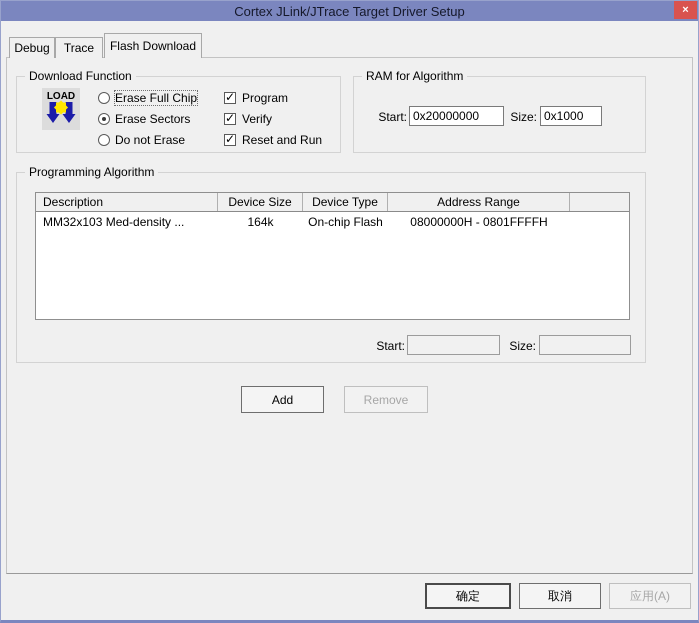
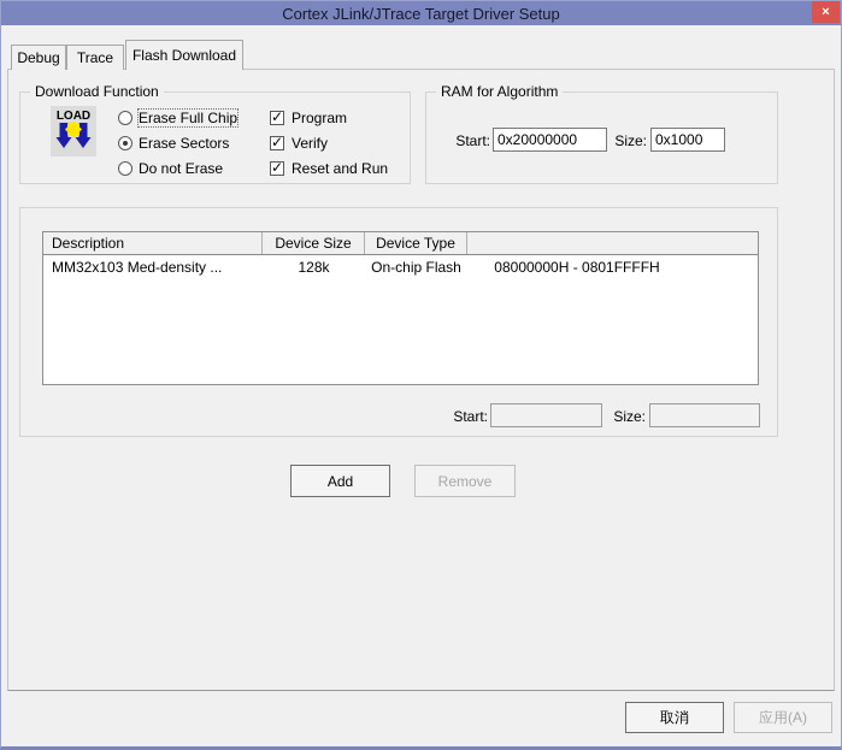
  Cortex JLink/JTrace Target Driver Setup
  ×
  Debug
  Trace
  Flash Download
  Download Function
  LOAD
  Erase Full Chip
  Erase Sectors
  Do not Erase
  Program
  Verify
  Reset and Run
  RAM for Algorithm
  Start:
  0x20000000
  Size:
  0x1000
- Programming Algorithm
  Description
  Device Size
  Device Type
- Address Range
  MM32x103 Med-density ...
- 164k
+ 128k
  On-chip Flash
  08000000H - 0801FFFFH
  Start:
  Size:
  Add
  Remove
- 确定
  取消
  应用(A)
